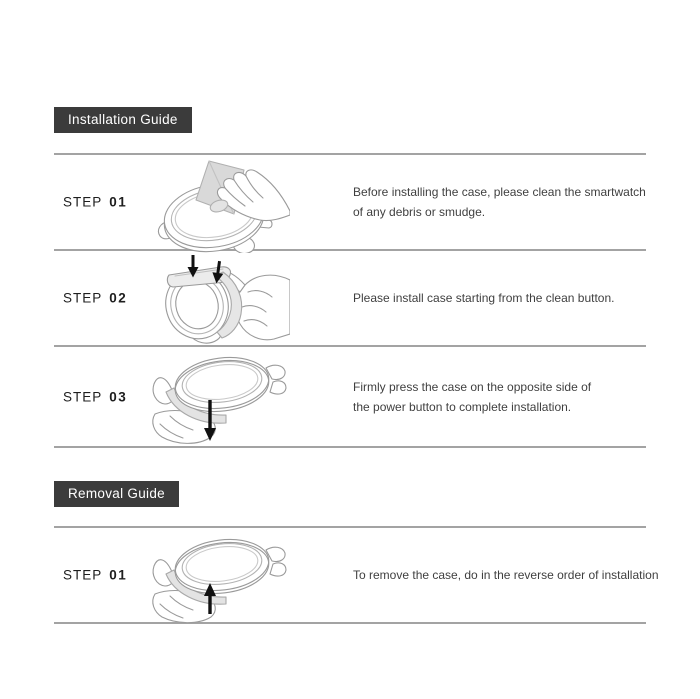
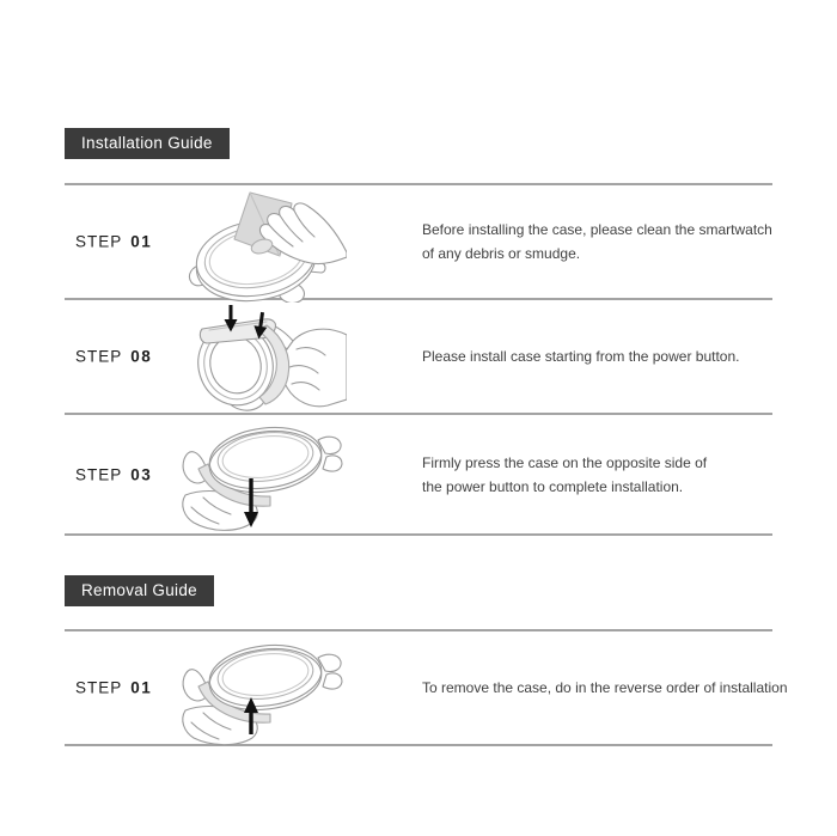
  Installation Guide
  STEP 01
  Before installing the case, please clean the smartwatch
  of any debris or smudge.
- STEP 02
+ STEP 08
- Please install case starting from the clean button.
+ Please install case starting from the power button.
  STEP 03
  Firmly press the case on the opposite side of
  the power button to complete installation.
  Removal Guide
  STEP 01
  To remove the case, do in the reverse order of installation
